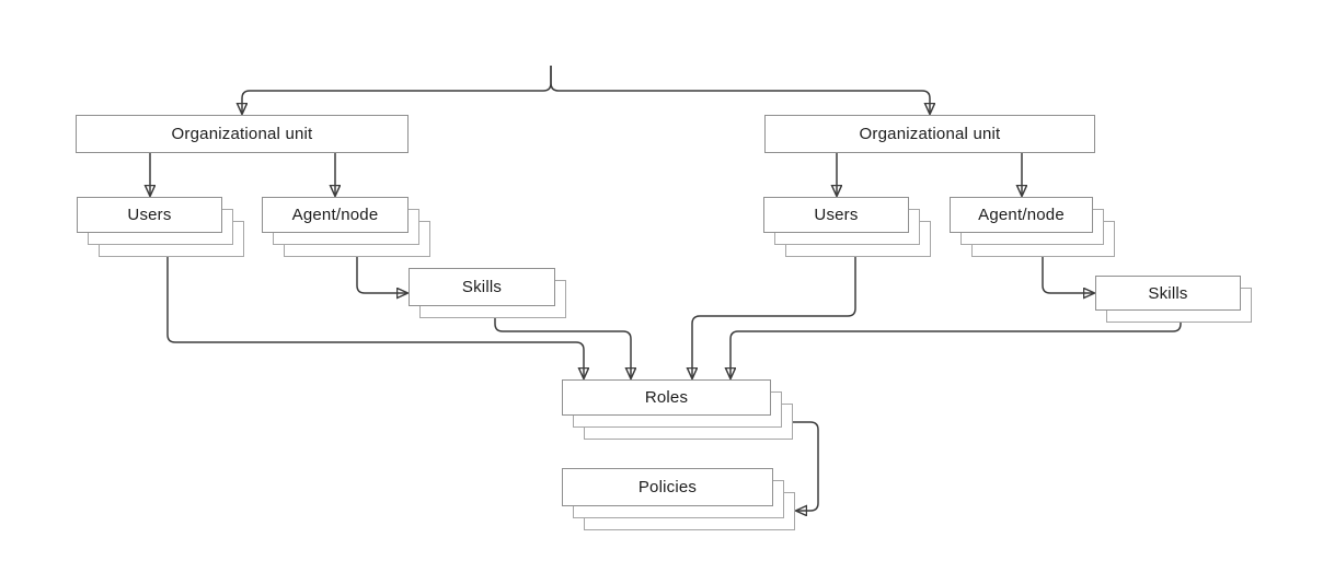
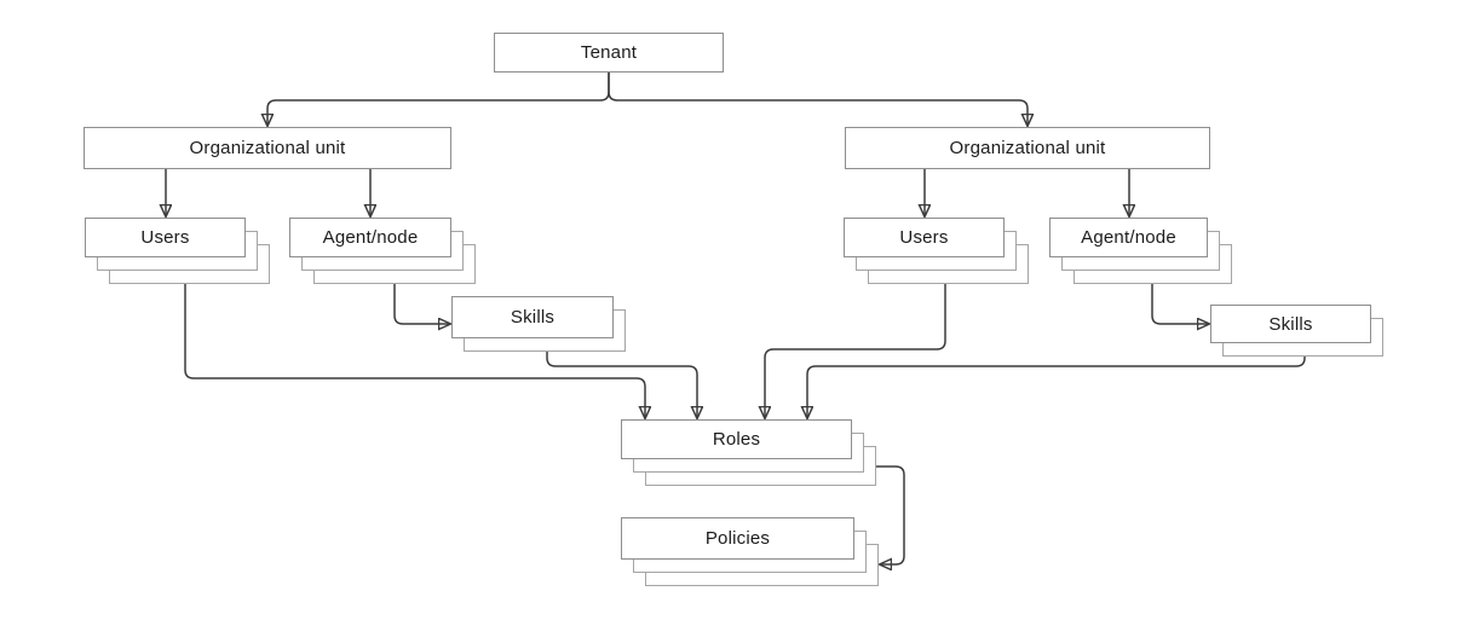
+ Tenant
  Organizational unit
  Organizational unit
  Users
  Agent/node
  Skills
  Users
  Agent/node
  Skills
  Roles
  Policies
